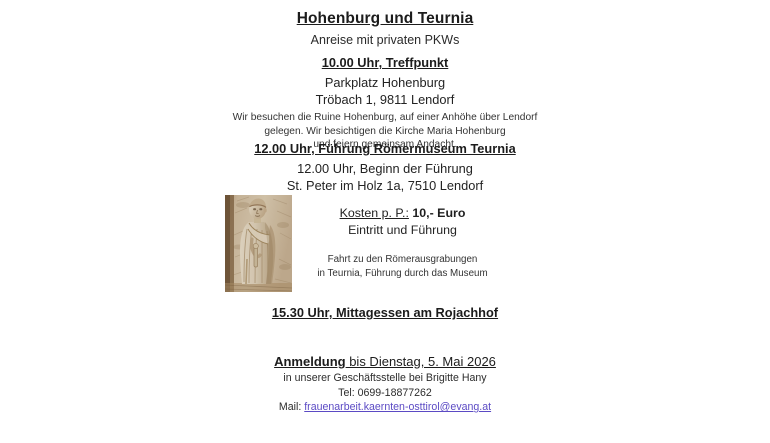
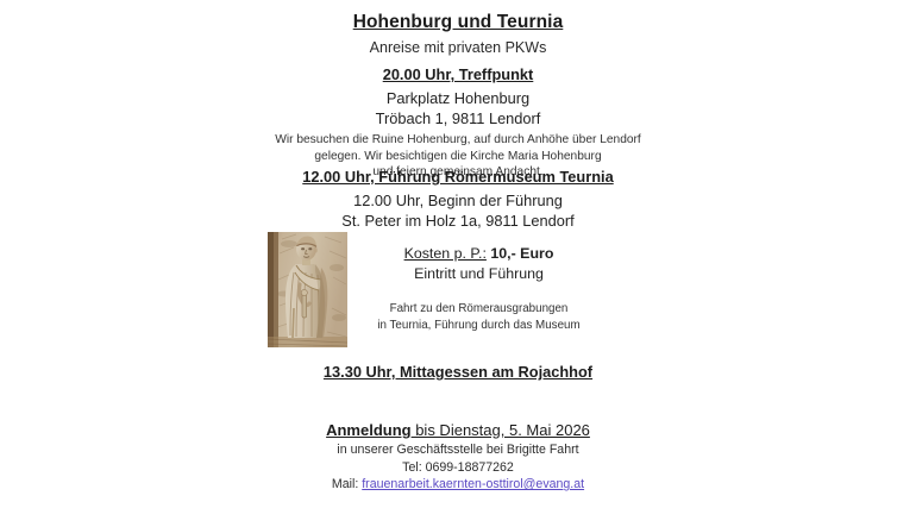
  Hohenburg und Teurnia
  Anreise mit privaten PKWs
- 10.00 Uhr, Treffpunkt
+ 20.00 Uhr, Treffpunkt
  Parkplatz Hohenburg
  Tröbach 1, 9811 Lendorf
- Wir besuchen die Ruine Hohenburg, auf einer Anhöhe über Lendorf
+ Wir besuchen die Ruine Hohenburg, auf durch Anhöhe über Lendorf
  gelegen. Wir besichtigen die Kirche Maria Hohenburg
  und feiern gemeinsam Andacht.
  12.00 Uhr, Führung Römermuseum Teurnia
  12.00 Uhr, Beginn der Führung
- St. Peter im Holz 1a, 7510 Lendorf
+ St. Peter im Holz 1a, 9811 Lendorf
  Kosten p. P.: 10,- Euro
  Eintritt und Führung
  Fahrt zu den Römerausgrabungen
  in Teurnia, Führung durch das Museum
- 15.30 Uhr, Mittagessen am Rojachhof
+ 13.30 Uhr, Mittagessen am Rojachhof
  Anmeldung bis Dienstag, 5. Mai 2026
- in unserer Geschäftsstelle bei Brigitte Hany
+ in unserer Geschäftsstelle bei Brigitte Fahrt
  Tel: 0699-18877262
  Mail: frauenarbeit.kaernten-osttirol@evang.at
